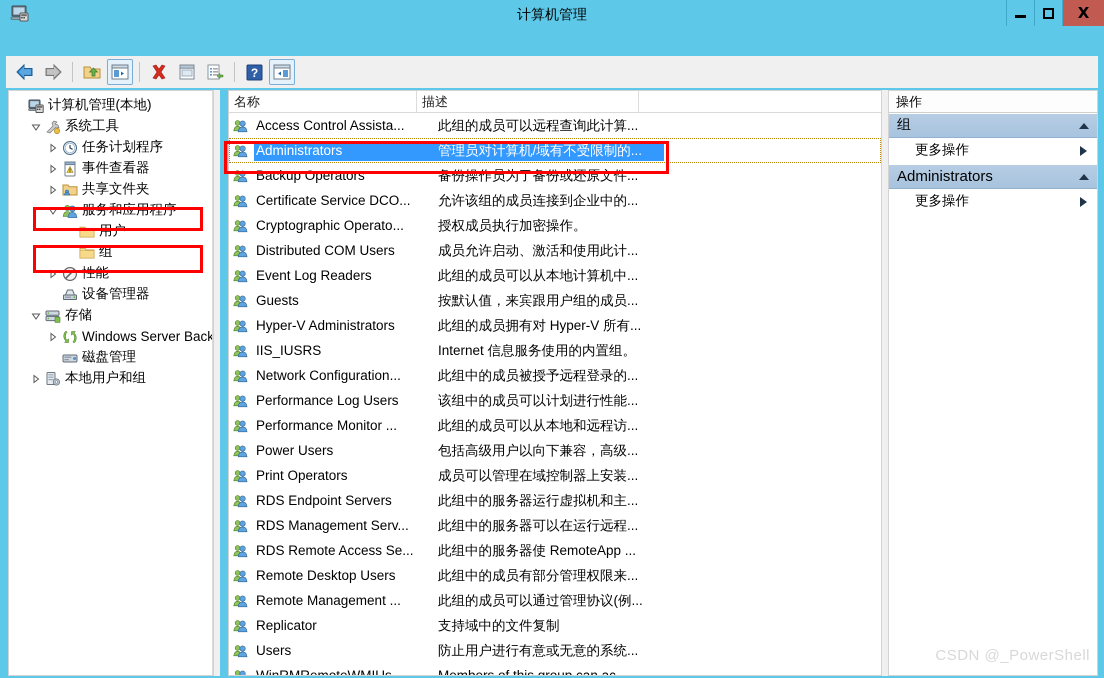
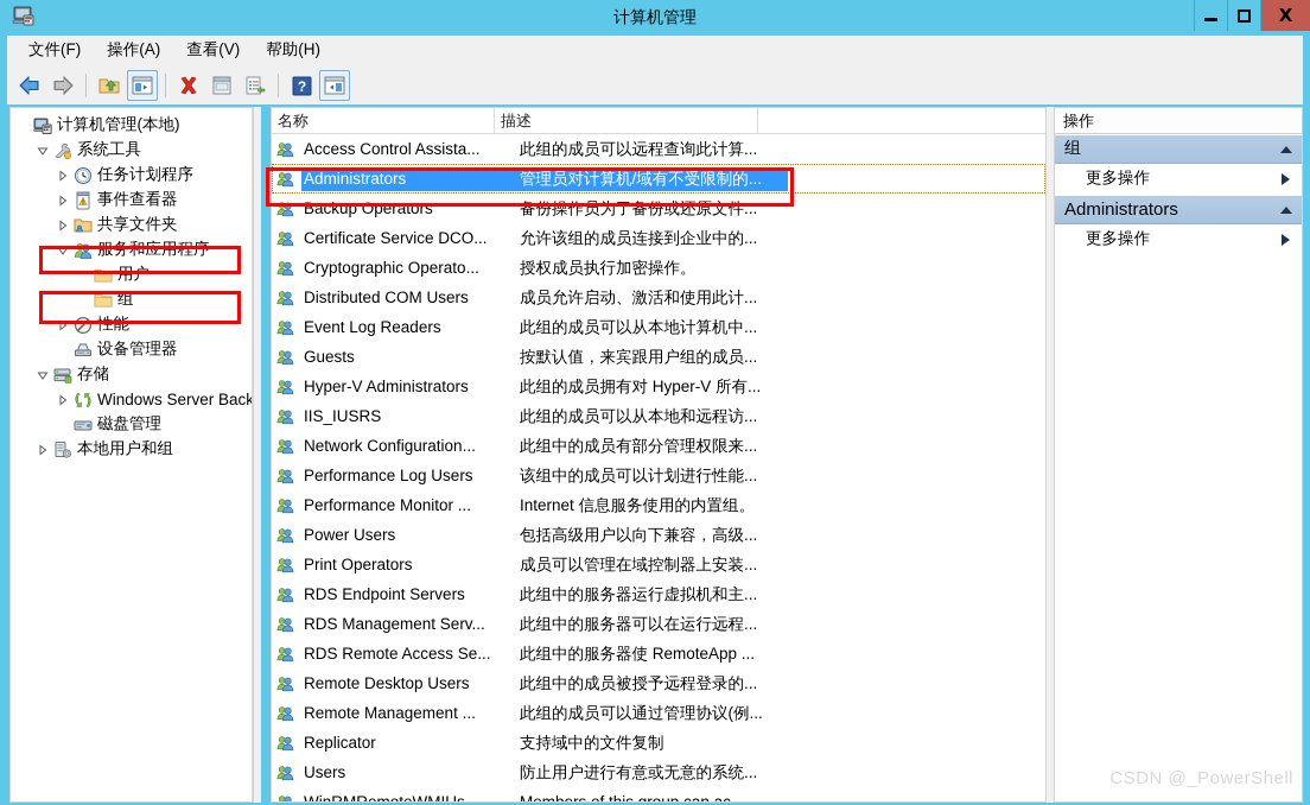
  计算机管理
  X
+ 文件(F)
+ 操作(A)
+ 查看(V)
+ 帮助(H)
  ?
  计算机管理(本地)
  系统工具
  任务计划程序
  事件查看器
  共享文件夹
  服务和应用程序
  用户
  组
  性能
  设备管理器
  存储
  Windows Server Back
  磁盘管理
  本地用户和组
  名称
  描述
  Access Control Assista...
  此组的成员可以远程查询此计算...
  Administrators
  管理员对计算机/域有不受限制的...
  Backup Operators
  备份操作员为了备份或还原文件...
  Certificate Service DCO...
  允许该组的成员连接到企业中的...
  Cryptographic Operato...
  授权成员执行加密操作。
  Distributed COM Users
  成员允许启动、激活和使用此计...
  Event Log Readers
  此组的成员可以从本地计算机中...
  Guests
  按默认值，来宾跟用户组的成员...
  Hyper-V Administrators
  此组的成员拥有对 Hyper-V 所有...
  IIS_IUSRS
- Internet 信息服务使用的内置组。
+ 此组的成员可以从本地和远程访...
  Network Configuration...
- 此组中的成员被授予远程登录的...
+ 此组中的成员有部分管理权限来...
  Performance Log Users
  该组中的成员可以计划进行性能...
  Performance Monitor ...
- 此组的成员可以从本地和远程访...
+ Internet 信息服务使用的内置组。
  Power Users
  包括高级用户以向下兼容，高级...
  Print Operators
  成员可以管理在域控制器上安装...
  RDS Endpoint Servers
  此组中的服务器运行虚拟机和主...
  RDS Management Serv...
  此组中的服务器可以在运行远程...
  RDS Remote Access Se...
  此组中的服务器使 RemoteApp ...
  Remote Desktop Users
- 此组中的成员有部分管理权限来...
+ 此组中的成员被授予远程登录的...
  Remote Management ...
  此组的成员可以通过管理协议(例...
  Replicator
  支持域中的文件复制
  Users
  防止用户进行有意或无意的系统...
  操作
  组
  更多操作
  Administrators
  更多操作
  CSDN @_PowerShell
